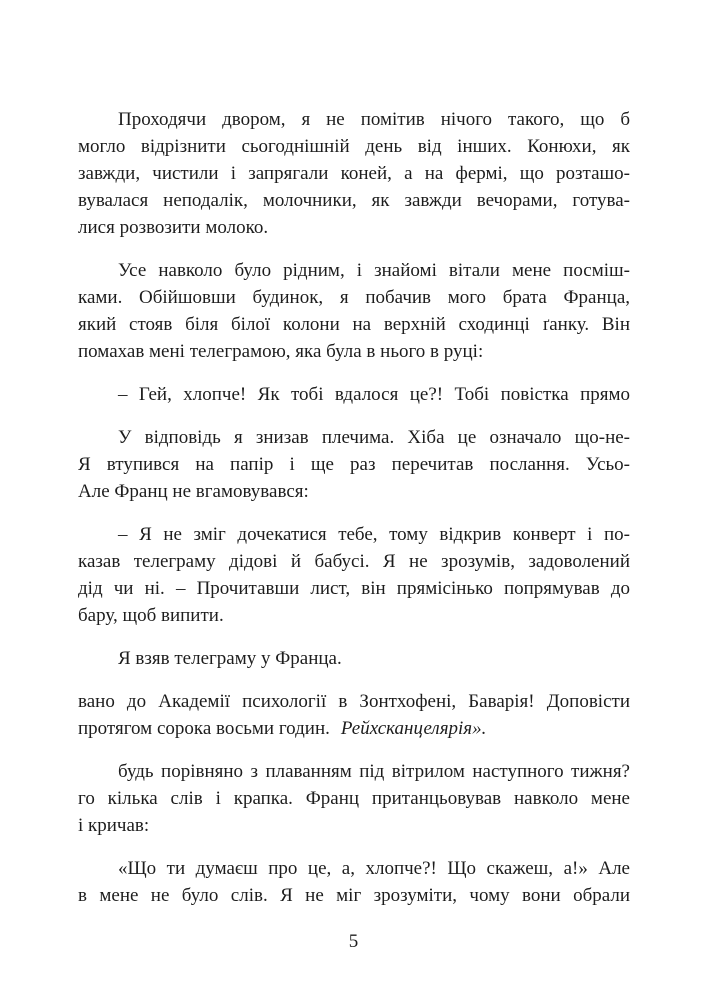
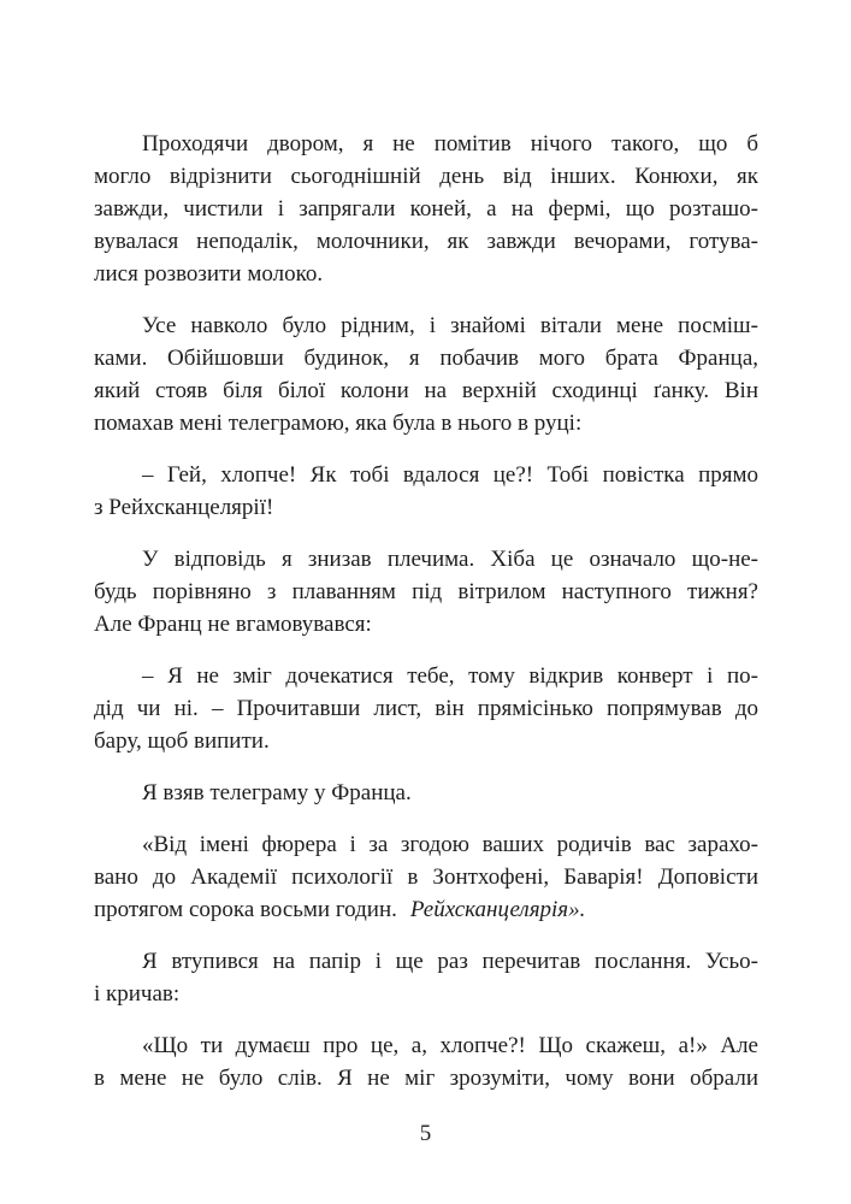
  Проходячи двором, я не помітив нічого такого, що б
  могло відрізнити сьогоднішній день від інших. Конюхи, як
  завжди, чистили і запрягали коней, а на фермі, що розташо-
  вувалася неподалік, молочники, як завжди вечорами, готува-
  лися розвозити молоко.
  Усе навколо було рідним, і знайомі вітали мене посміш-
  ками. Обійшовши будинок, я побачив мого брата Франца,
  який стояв біля білої колони на верхній сходинці ґанку. Він
  помахав мені телеграмою, яка була в нього в руці:
  – Гей, хлопче! Як тобі вдалося це?! Тобі повістка прямо
+ з Рейхсканцелярії!
  У відповідь я знизав плечима. Хіба це означало що-не-
- Я втупився на папір і ще раз перечитав послання. Усьо-
+ будь порівняно з плаванням під вітрилом наступного тижня?
  Але Франц не вгамовувався:
  – Я не зміг дочекатися тебе, тому відкрив конверт і по-
- казав телеграму дідові й бабусі. Я не зрозумів, задоволений
  дід чи ні. – Прочитавши лист, він прямісінько попрямував до
  бару, щоб випити.
  Я взяв телеграму у Франца.
+ «Від імені фюрера і за згодою ваших родичів вас зарахо-
  вано до Академії психології в Зонтхофені, Баварія! Доповісти
  протягом сорока восьми годин. Рейхсканцелярія».
- будь порівняно з плаванням під вітрилом наступного тижня?
+ Я втупився на папір і ще раз перечитав послання. Усьо-
- го кілька слів і крапка. Франц пританцьовував навколо мене
  і кричав:
  «Що ти думаєш про це, а, хлопче?! Що скажеш, а!» Але
  в мене не було слів. Я не міг зрозуміти, чому вони обрали
  5
